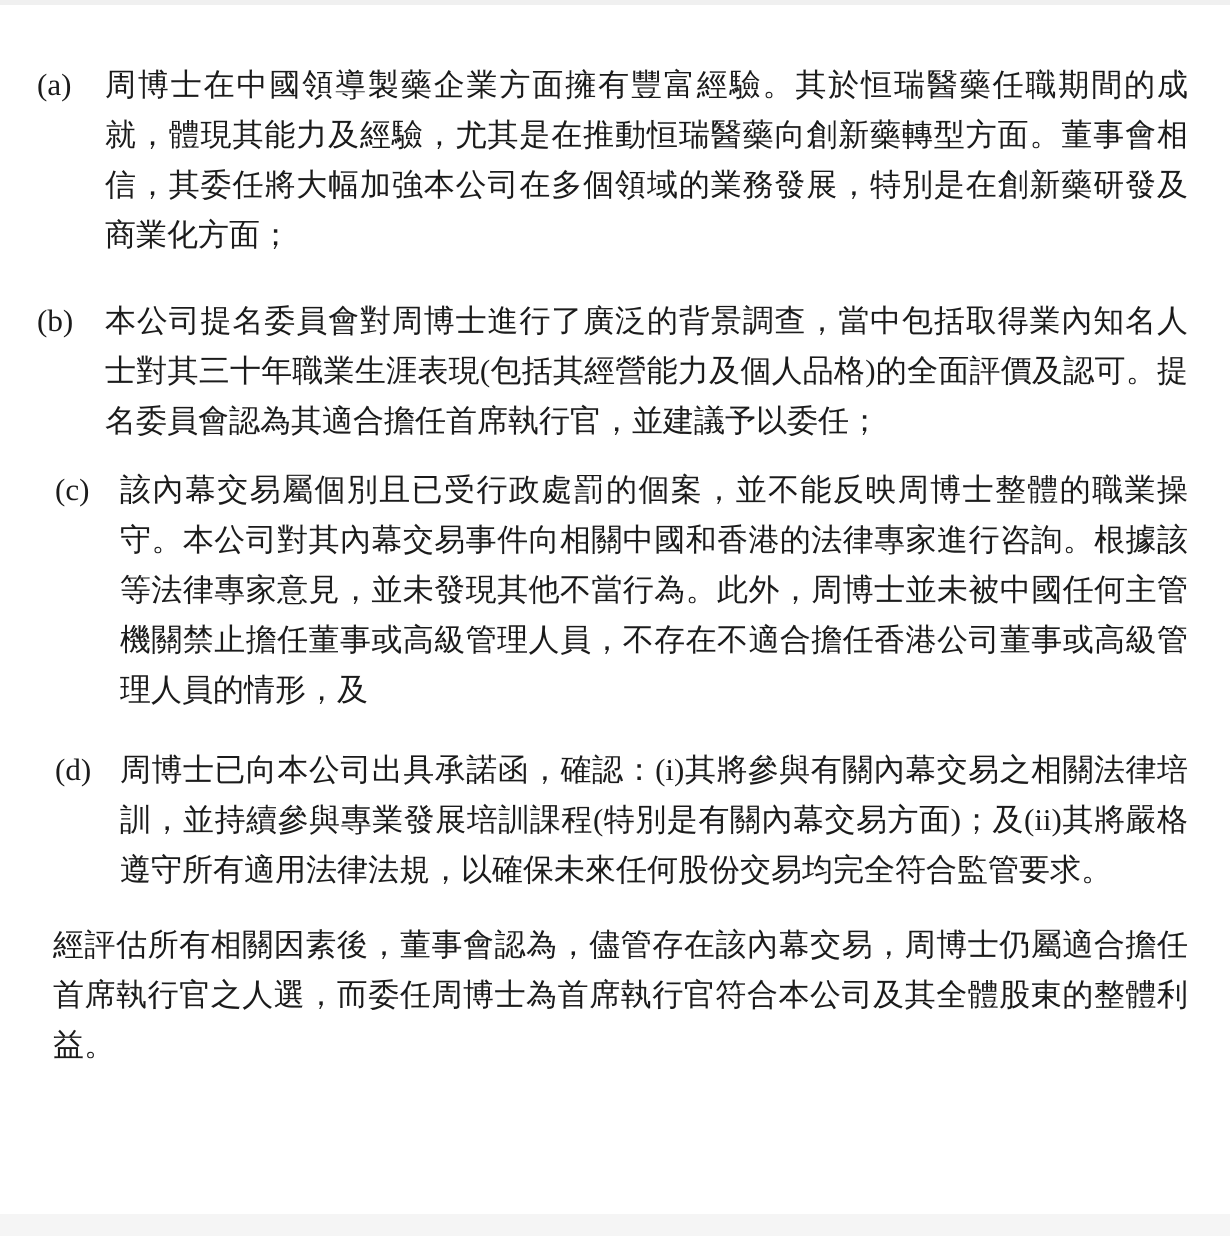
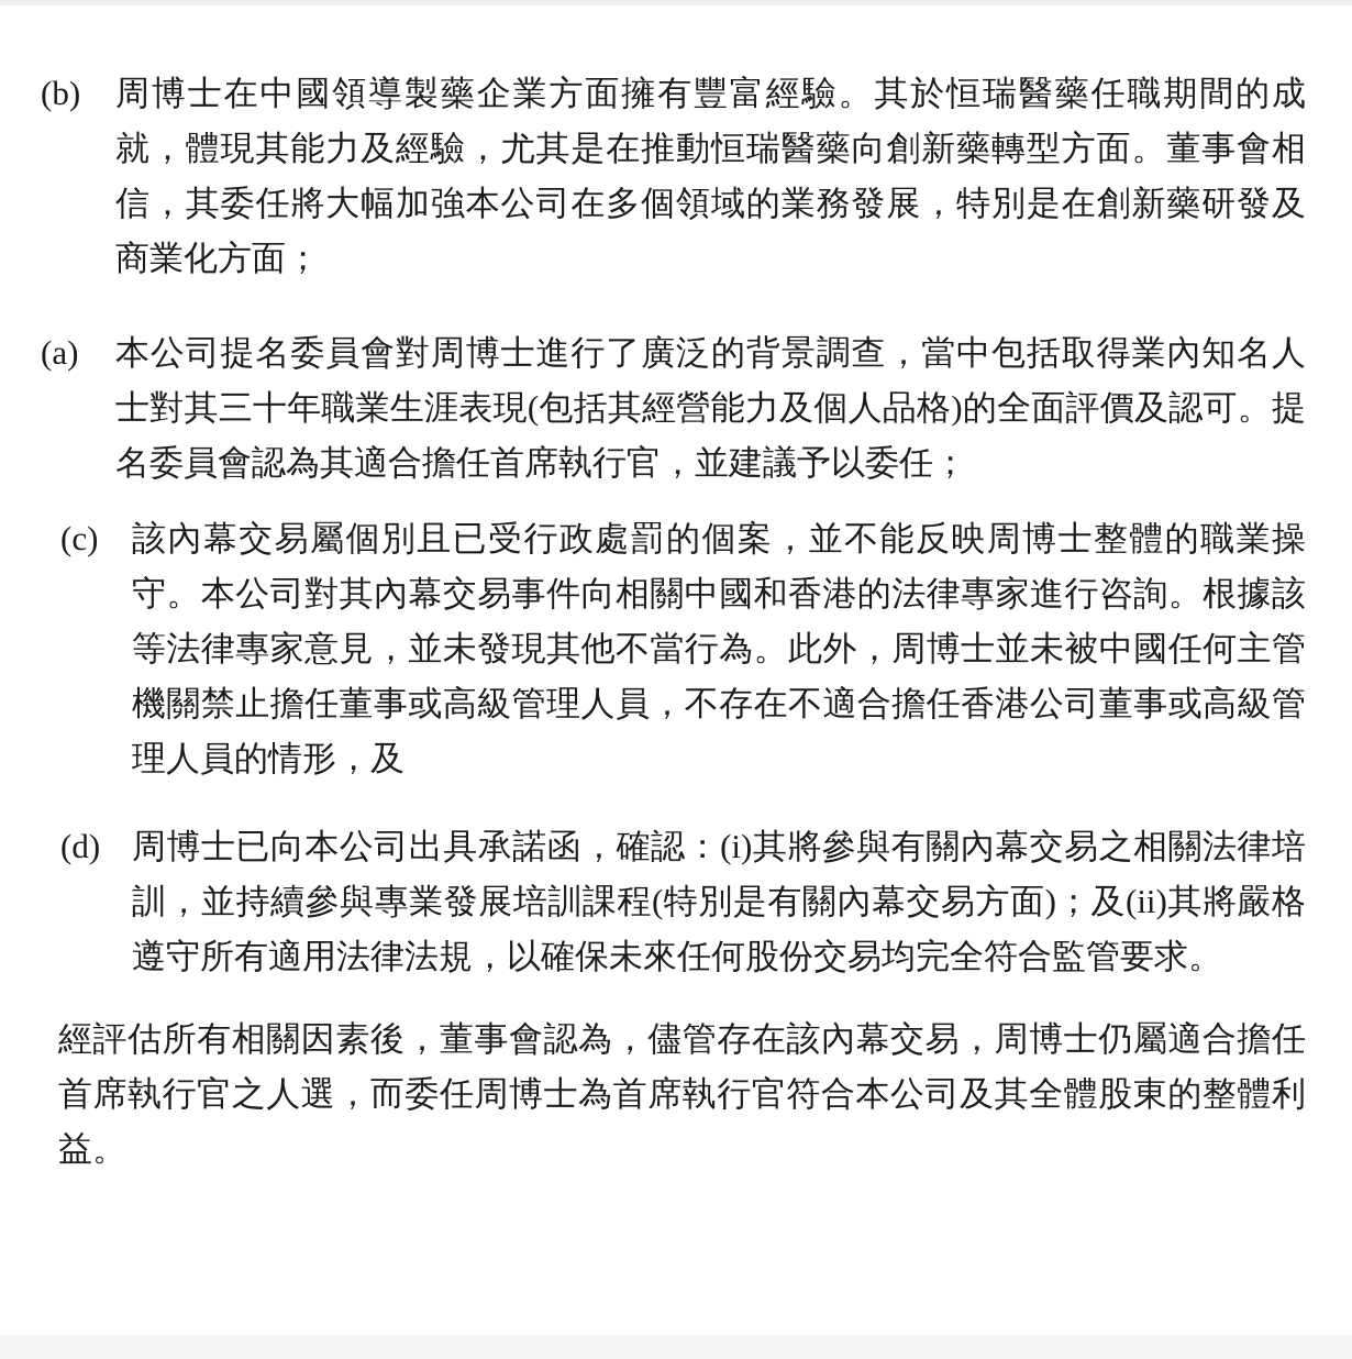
- (a)
+ (b)
  周博士在中國領導製藥企業方面擁有豐富經驗。其於恒瑞醫藥任職期間的成就，體現其能力及經驗，尤其是在推動恒瑞醫藥向創新藥轉型方面。董事會相信，其委任將大幅加強本公司在多個領域的業務發展，特別是在創新藥研發及商業化方面；
- (b)
+ (a)
  本公司提名委員會對周博士進行了廣泛的背景調查，當中包括取得業內知名人士對其三十年職業生涯表現(包括其經營能力及個人品格)的全面評價及認可。提名委員會認為其適合擔任首席執行官，並建議予以委任；
  (c)
  該內幕交易屬個別且已受行政處罰的個案，並不能反映周博士整體的職業操守。本公司對其內幕交易事件向相關中國和香港的法律專家進行咨詢。根據該等法律專家意見，並未發現其他不當行為。此外，周博士並未被中國任何主管機關禁止擔任董事或高級管理人員，不存在不適合擔任香港公司董事或高級管理人員的情形，及
  (d)
  周博士已向本公司出具承諾函，確認：(i)其將參與有關內幕交易之相關法律培訓，並持續參與專業發展培訓課程(特別是有關內幕交易方面)；及(ii)其將嚴格遵守所有適用法律法規，以確保未來任何股份交易均完全符合監管要求。
  經評估所有相關因素後，董事會認為，儘管存在該內幕交易，周博士仍屬適合擔任首席執行官之人選，而委任周博士為首席執行官符合本公司及其全體股東的整體利益。
